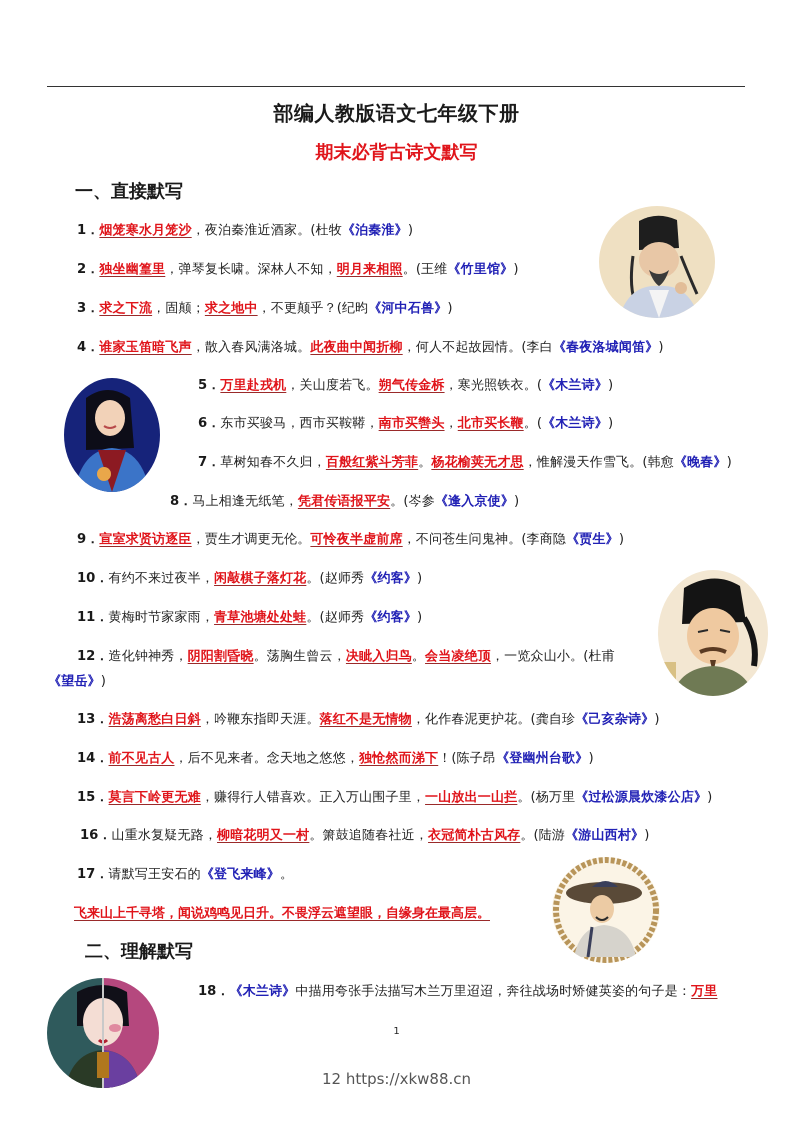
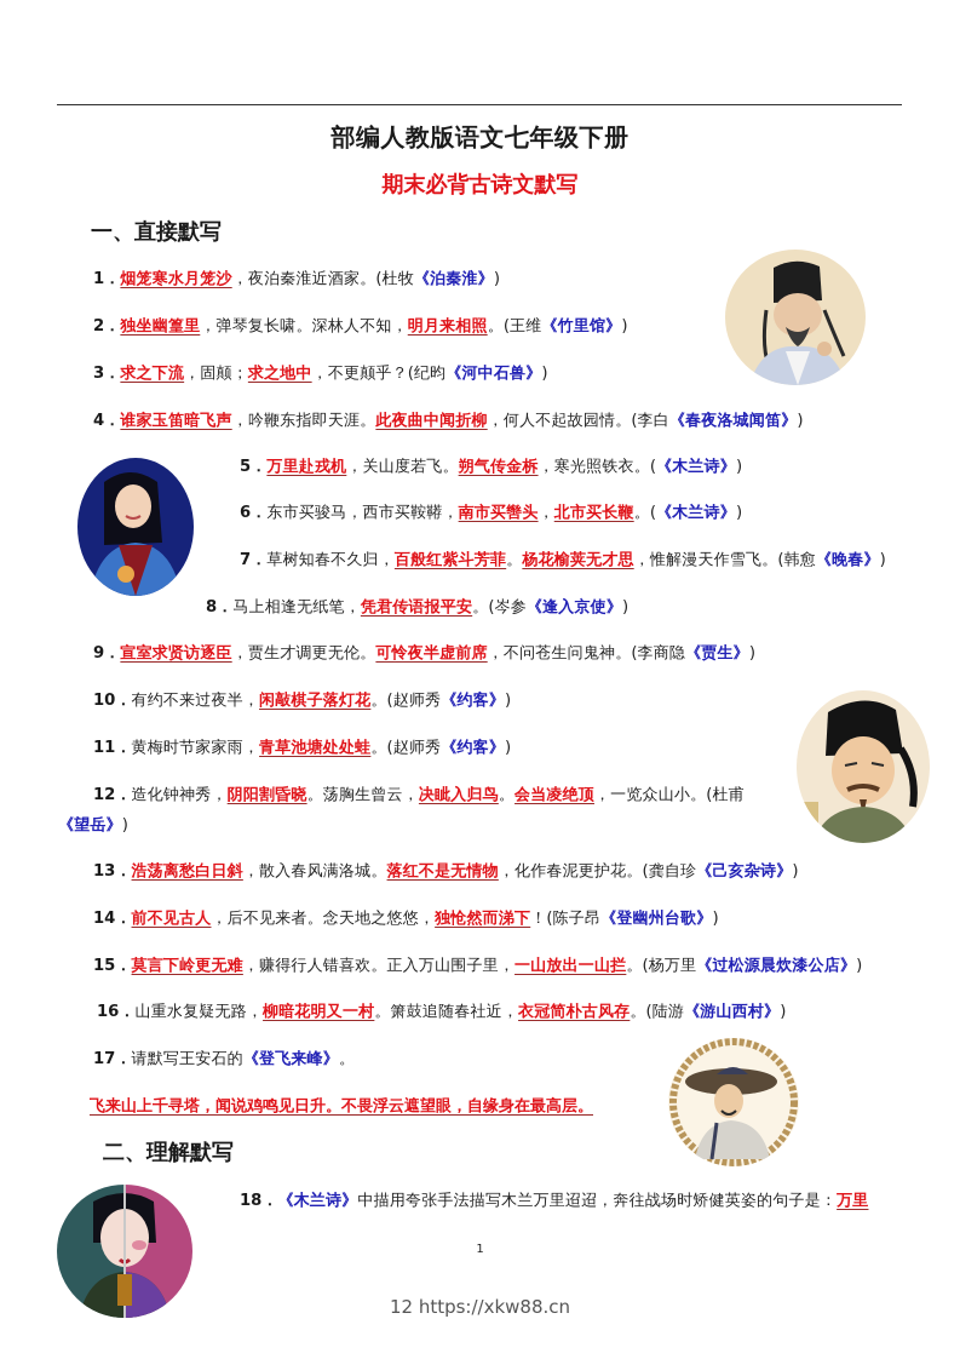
  部编人教版语文七年级下册
  期末必背古诗文默写
  一、直接默写
  1．烟笼寒水月笼沙，夜泊秦淮近酒家。(杜牧《泊秦淮》)
  2．独坐幽篁里，弹琴复长啸。深林人不知，明月来相照。(王维《竹里馆》)
  3．求之下流，固颠；求之地中，不更颠乎？(纪昀《河中石兽》)
- 4．谁家玉笛暗飞声，散入春风满洛城。此夜曲中闻折柳，何人不起故园情。(李白《春夜洛城闻笛》)
+ 4．谁家玉笛暗飞声，吟鞭东指即天涯。此夜曲中闻折柳，何人不起故园情。(李白《春夜洛城闻笛》)
  5．万里赴戎机，关山度若飞。朔气传金柝，寒光照铁衣。(《木兰诗》)
  6．东市买骏马，西市买鞍鞯，南市买辔头，北市买长鞭。(《木兰诗》)
  7．草树知春不久归，百般红紫斗芳菲。杨花榆荚无才思，惟解漫天作雪飞。(韩愈《晚春》)
  8．马上相逢无纸笔，凭君传语报平安。(岑参《逢入京使》)
  9．宣室求贤访逐臣，贾生才调更无伦。可怜夜半虚前席，不问苍生问鬼神。(李商隐《贾生》)
  10．有约不来过夜半，闲敲棋子落灯花。(赵师秀《约客》)
  11．黄梅时节家家雨，青草池塘处处蛙。(赵师秀《约客》)
  12．造化钟神秀，阴阳割昏晓。荡胸生曾云，决眦入归鸟。会当凌绝顶，一览众山小。(杜甫
  《望岳》)
- 13．浩荡离愁白日斜，吟鞭东指即天涯。落红不是无情物，化作春泥更护花。(龚自珍《己亥杂诗》)
+ 13．浩荡离愁白日斜，散入春风满洛城。落红不是无情物，化作春泥更护花。(龚自珍《己亥杂诗》)
  14．前不见古人，后不见来者。念天地之悠悠，独怆然而涕下！(陈子昂《登幽州台歌》)
  15．莫言下岭更无难，赚得行人错喜欢。正入万山围子里，一山放出一山拦。(杨万里《过松源晨炊漆公店》)
  16．山重水复疑无路，柳暗花明又一村。箫鼓追随春社近，衣冠简朴古风存。(陆游《游山西村》)
  17．请默写王安石的《登飞来峰》。
  飞来山上千寻塔，闻说鸡鸣见日升。不畏浮云遮望眼，自缘身在最高层。
  二、理解默写
  18．《木兰诗》中描用夸张手法描写木兰万里迢迢，奔往战场时矫健英姿的句子是：万里
  1
  12 https://xkw88.cn
